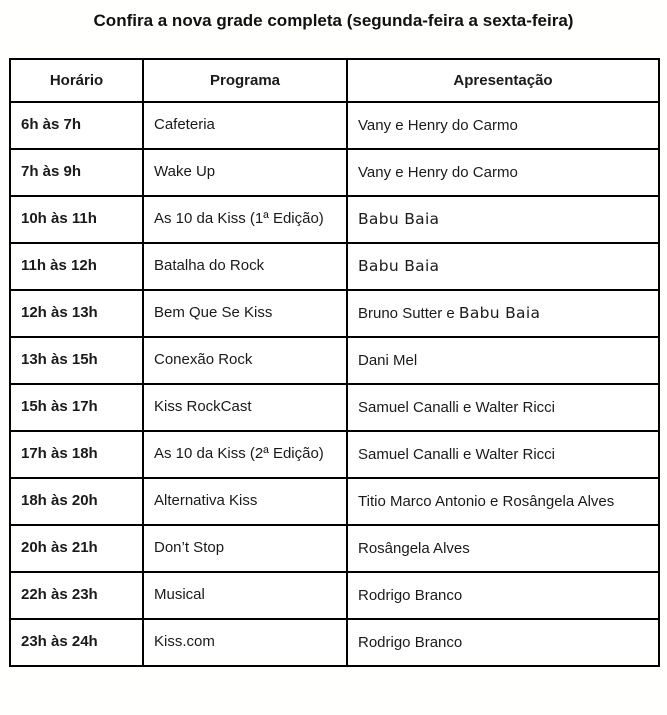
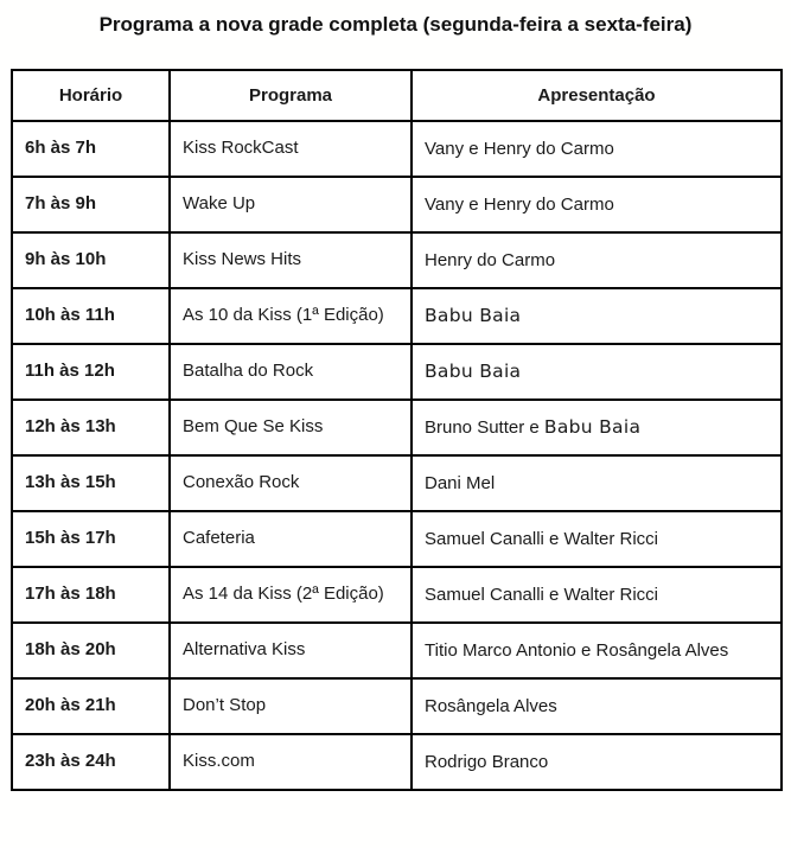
- Confira a nova grade completa (segunda-feira a sexta-feira)
+ Programa a nova grade completa (segunda-feira a sexta-feira)
  Horário	Programa	Apresentação
- 6h às 7h	Cafeteria	Vany e Henry do Carmo
+ 6h às 7h	Kiss RockCast	Vany e Henry do Carmo
  7h às 9h	Wake Up	Vany e Henry do Carmo
+ 9h às 10h	Kiss News Hits	Henry do Carmo
  10h às 11h	As 10 da Kiss (1ª Edição)	Babu Baia
  11h às 12h	Batalha do Rock	Babu Baia
  12h às 13h	Bem Que Se Kiss	Bruno Sutter e Babu Baia
  13h às 15h	Conexão Rock	Dani Mel
- 15h às 17h	Kiss RockCast	Samuel Canalli e Walter Ricci
+ 15h às 17h	Cafeteria	Samuel Canalli e Walter Ricci
- 17h às 18h	As 10 da Kiss (2ª Edição)	Samuel Canalli e Walter Ricci
+ 17h às 18h	As 14 da Kiss (2ª Edição)	Samuel Canalli e Walter Ricci
  18h às 20h	Alternativa Kiss	Titio Marco Antonio e Rosângela Alves
  20h às 21h	Don’t Stop	Rosângela Alves
- 22h às 23h	Musical	Rodrigo Branco
  23h às 24h	Kiss.com	Rodrigo Branco
